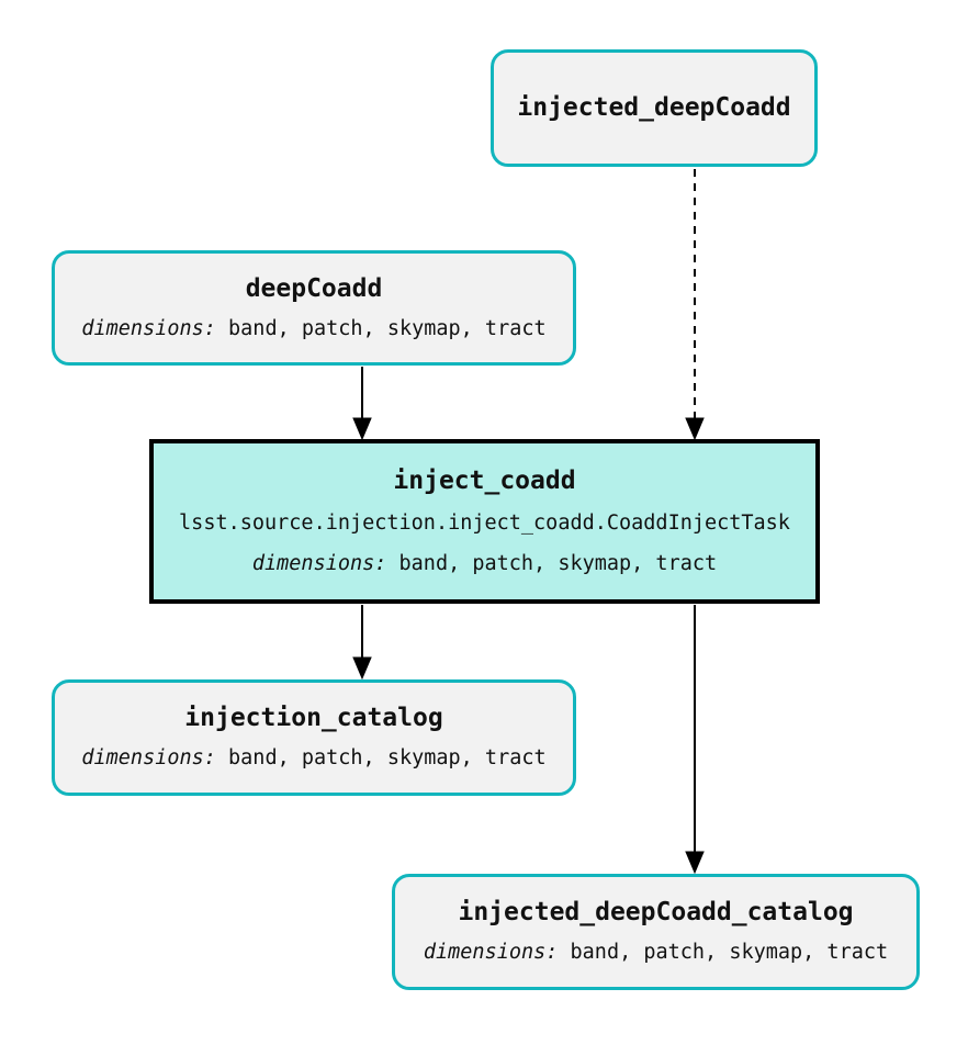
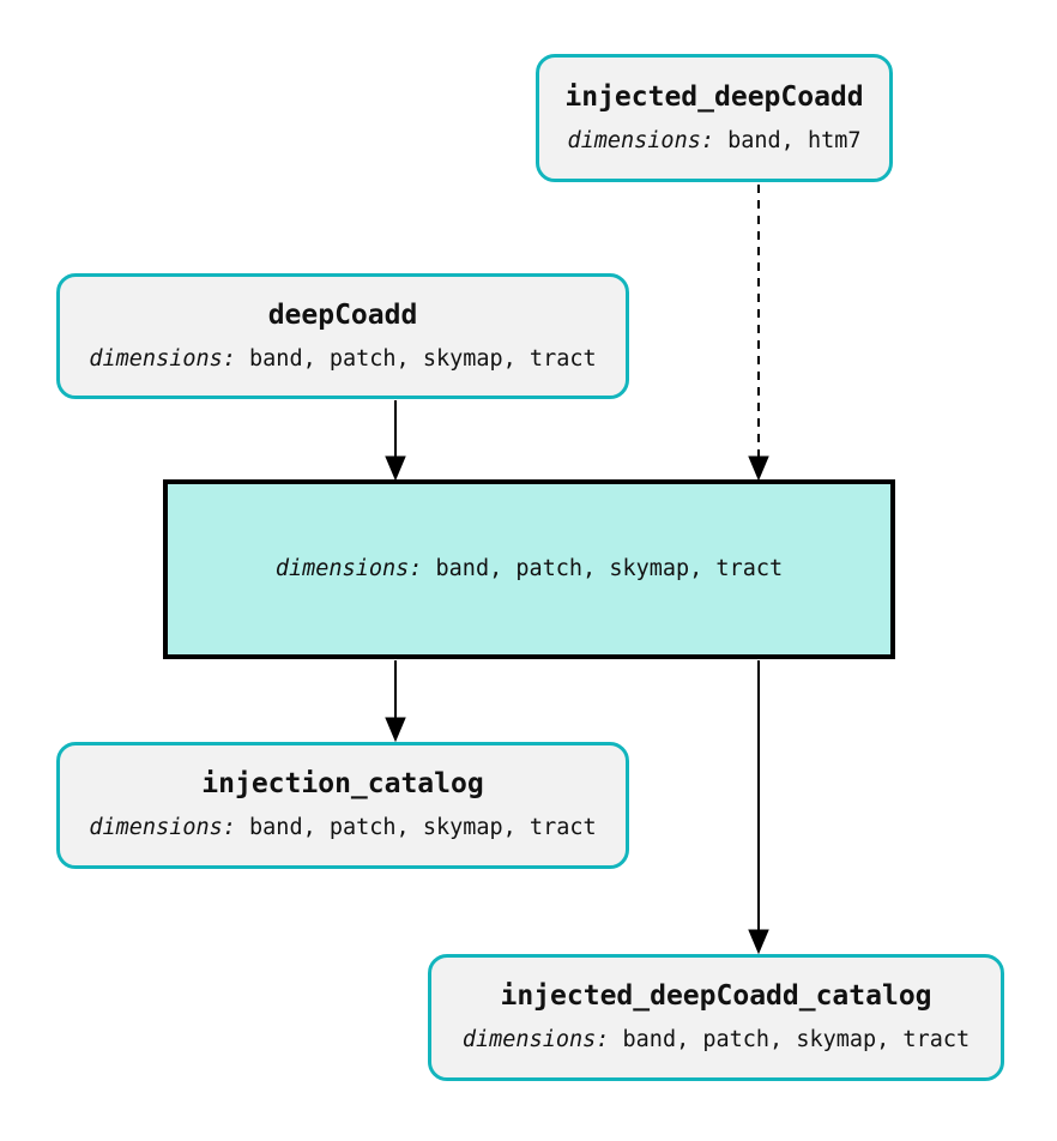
  injected_deepCoadd
+ dimensions: band, htm7
  deepCoadd
  dimensions: band, patch, skymap, tract
- inject_coadd
- lsst.source.injection.inject_coadd.CoaddInjectTask
  dimensions: band, patch, skymap, tract
  injection_catalog
  dimensions: band, patch, skymap, tract
  injected_deepCoadd_catalog
  dimensions: band, patch, skymap, tract
